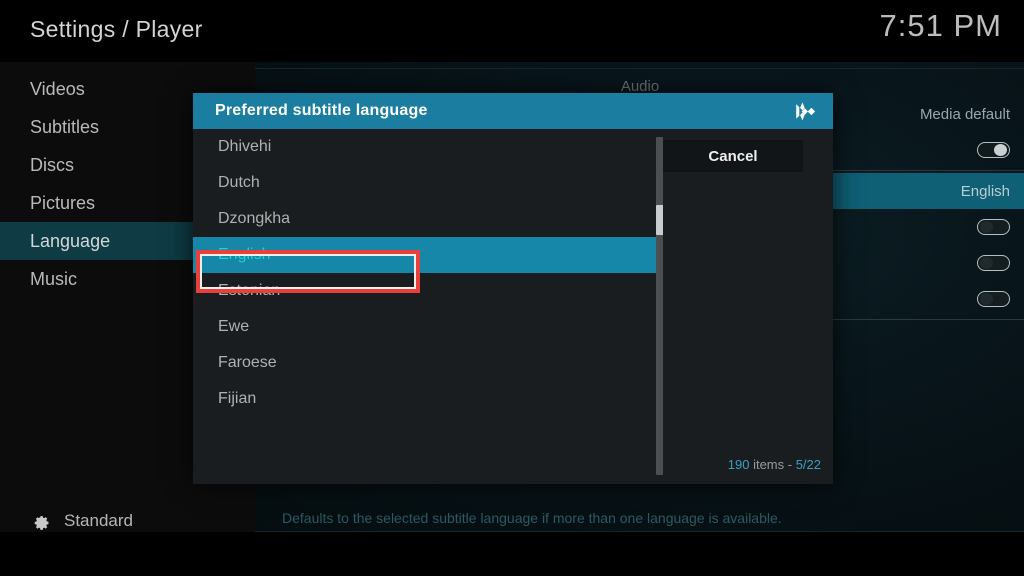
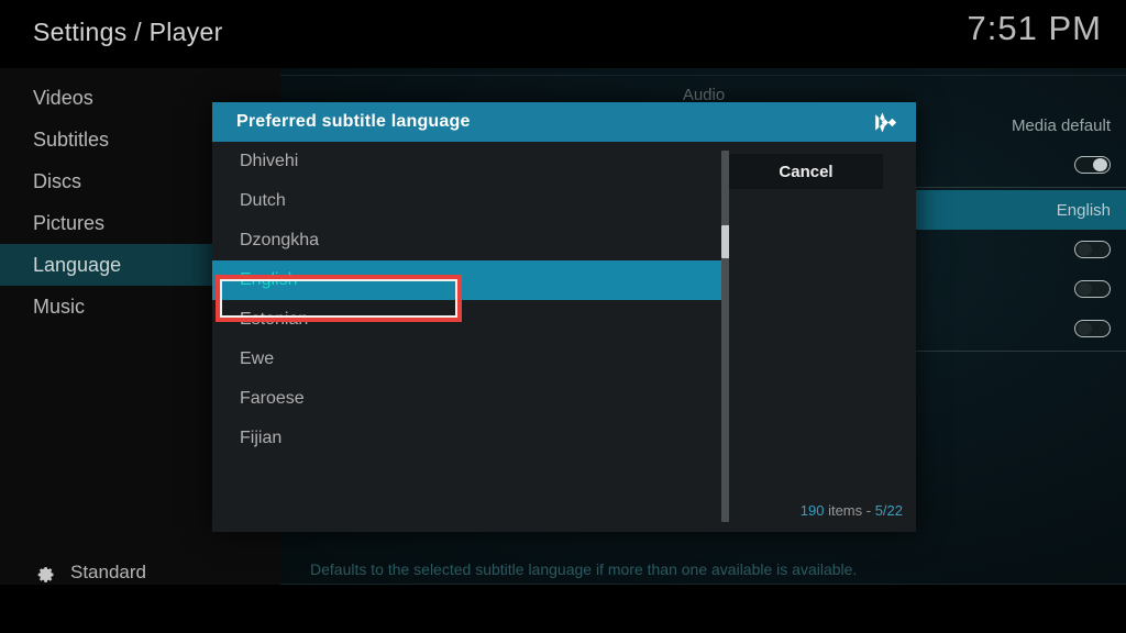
  Settings / Player
  7:51 PM
  Videos
  Subtitles
  Discs
  Pictures
  Language
  Music
  Standard
  Audio
  Media default
  English
- Defaults to the selected subtitle language if more than one language is available.
+ Defaults to the selected subtitle language if more than one available is available.
  Preferred subtitle language
  Dhivehi
  Dutch
  Dzongkha
  English
  Estonian
  Ewe
  Faroese
  Fijian
  Cancel
  190 items - 5/22
